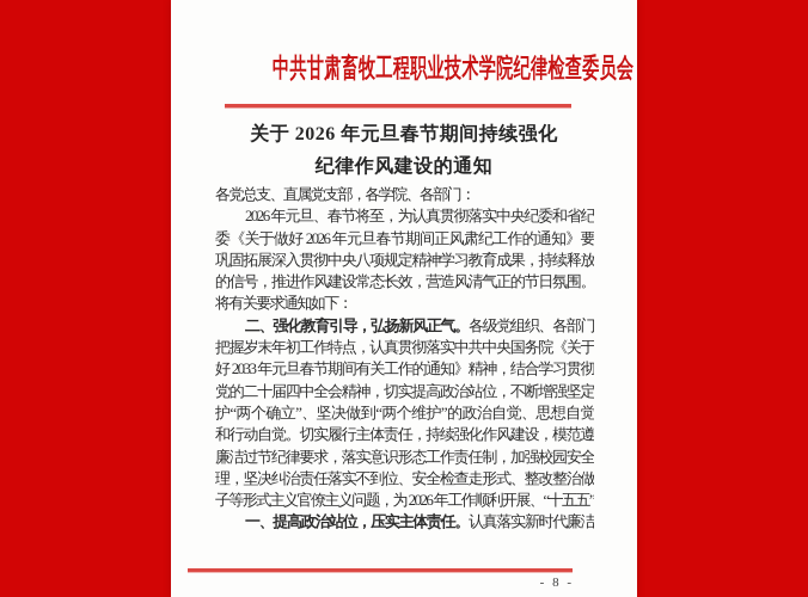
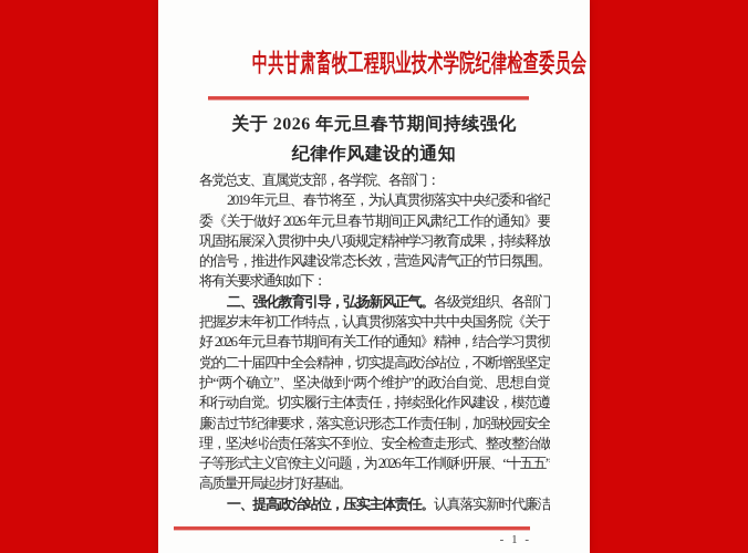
  中共甘肃畜牧工程职业技术学院纪律检查委员会
  关于 2026 年元旦春节期间持续强化
  纪律作风建设的通知
  各党总支、直属党支部，各学院、各部门：
- 2026 年元旦、春节将至，为认真贯彻落实中央纪委和省纪
+ 2019 年元旦、春节将至，为认真贯彻落实中央纪委和省纪
  委《关于做好 2026 年元旦春节期间正风肃纪工作的通知》要
  巩固拓展深入贯彻中央八项规定精神学习教育成果，持续释放
  的信号，推进作风建设常态长效，营造风清气正的节日氛围。
  将有关要求通知如下：
  二、强化教育引导，弘扬新风正气。各级党组织、各部门
  把握岁末年初工作特点，认真贯彻落实中共中央国务院《关于
- 好 2033 年元旦春节期间有关工作的通知》精神，结合学习贯彻
+ 好 2026 年元旦春节期间有关工作的通知》精神，结合学习贯彻
  党的二十届四中全会精神，切实提高政治站位，不断增强坚定
  护“两个确立”、坚决做到“两个维护”的政治自觉、思想自觉
  和行动自觉。切实履行主体责任，持续强化作风建设，模范遵
  廉洁过节纪律要求，落实意识形态工作责任制，加强校园安全
  理，坚决纠治责任落实不到位、安全检查走形式、整改整治做
  子等形式主义官僚主义问题，为 2026 年工作顺利开展、“十五五”
+ 高质量开局起步打好基础。
  一、提高政治站位，压实主体责任。认真落实新时代廉洁
- - 8 -
+ - 1 -
